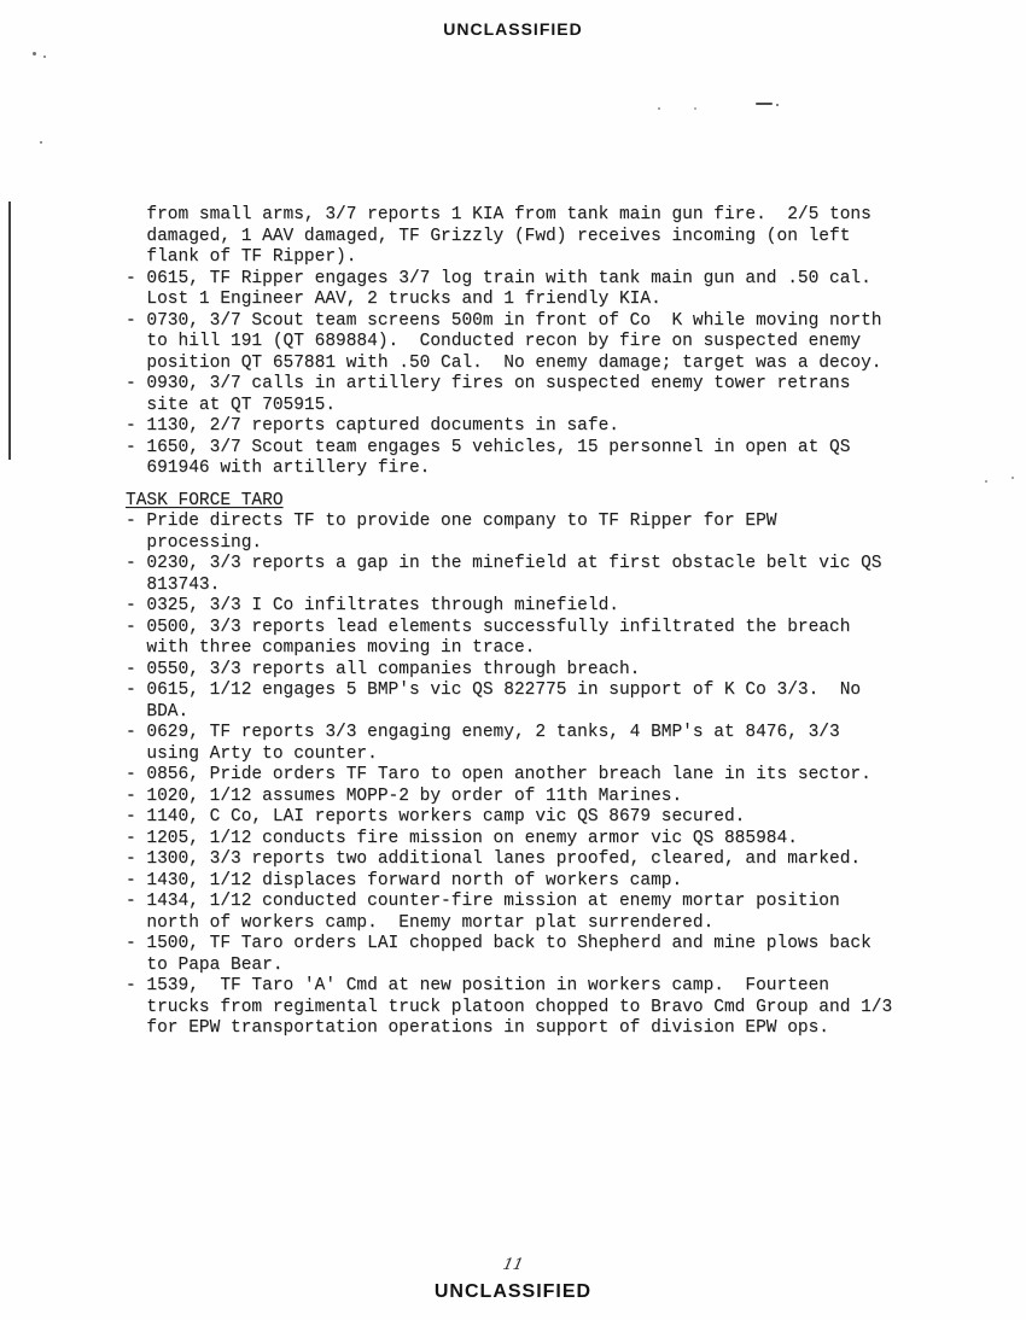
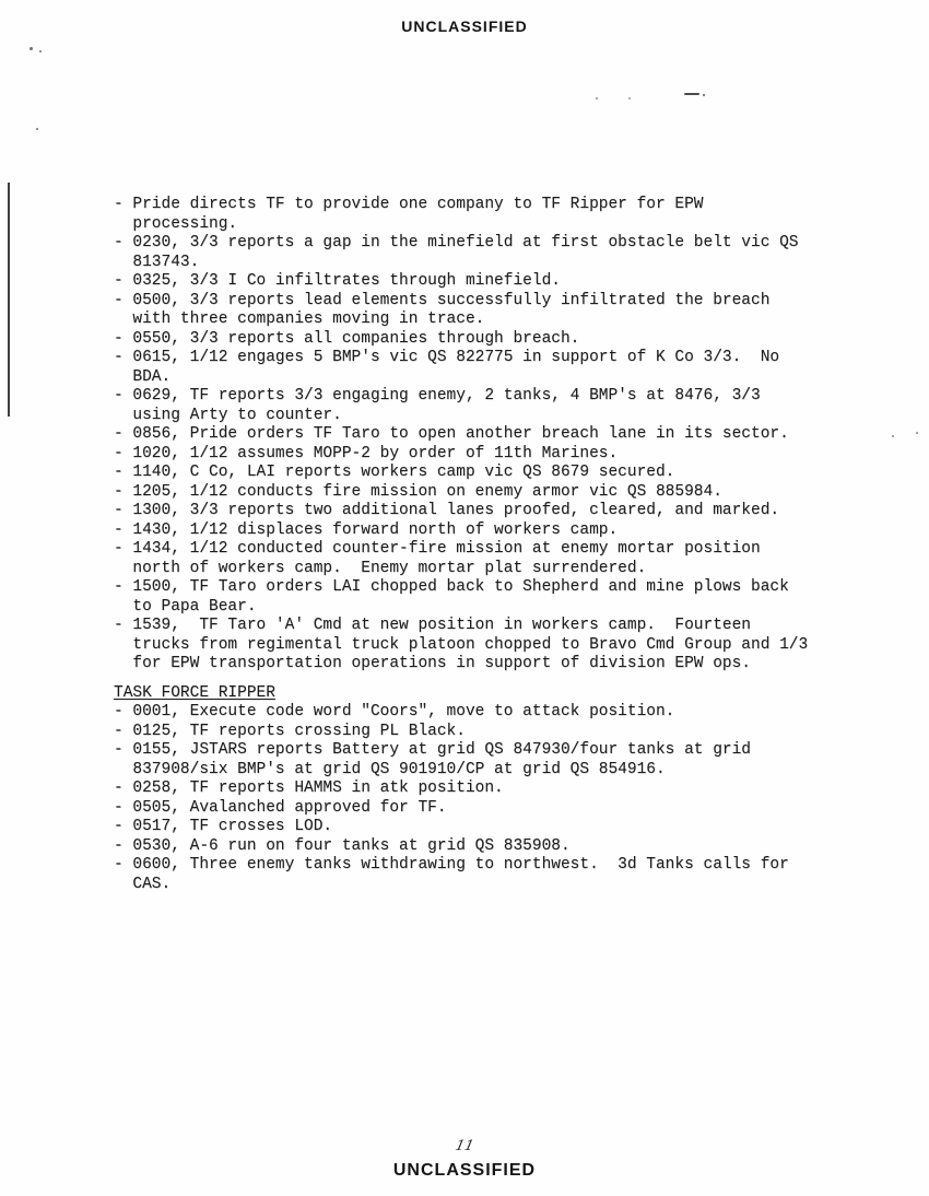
  UNCLASSIFIED
- from small arms, 3/7 reports 1 KIA from tank main gun fire. 2/5 tons
- damaged, 1 AAV damaged, TF Grizzly (Fwd) receives incoming (on left
- flank of TF Ripper).
- - 0615, TF Ripper engages 3/7 log train with tank main gun and .50 cal.
- Lost 1 Engineer AAV, 2 trucks and 1 friendly KIA.
- - 0730, 3/7 Scout team screens 500m in front of Co K while moving north
- to hill 191 (QT 689884). Conducted recon by fire on suspected enemy
- position QT 657881 with .50 Cal. No enemy damage; target was a decoy.
- - 0930, 3/7 calls in artillery fires on suspected enemy tower retrans
- site at QT 705915.
- - 1130, 2/7 reports captured documents in safe.
- - 1650, 3/7 Scout team engages 5 vehicles, 15 personnel in open at QS
- 691946 with artillery fire.
- TASK FORCE TARO
  - Pride directs TF to provide one company to TF Ripper for EPW
  processing.
  - 0230, 3/3 reports a gap in the minefield at first obstacle belt vic QS
  813743.
  - 0325, 3/3 I Co infiltrates through minefield.
  - 0500, 3/3 reports lead elements successfully infiltrated the breach
  with three companies moving in trace.
  - 0550, 3/3 reports all companies through breach.
  - 0615, 1/12 engages 5 BMP's vic QS 822775 in support of K Co 3/3. No
  BDA.
  - 0629, TF reports 3/3 engaging enemy, 2 tanks, 4 BMP's at 8476, 3/3
  using Arty to counter.
  - 0856, Pride orders TF Taro to open another breach lane in its sector.
  - 1020, 1/12 assumes MOPP-2 by order of 11th Marines.
  - 1140, C Co, LAI reports workers camp vic QS 8679 secured.
  - 1205, 1/12 conducts fire mission on enemy armor vic QS 885984.
  - 1300, 3/3 reports two additional lanes proofed, cleared, and marked.
  - 1430, 1/12 displaces forward north of workers camp.
  - 1434, 1/12 conducted counter-fire mission at enemy mortar position
  north of workers camp. Enemy mortar plat surrendered.
  - 1500, TF Taro orders LAI chopped back to Shepherd and mine plows back
  to Papa Bear.
  - 1539, TF Taro 'A' Cmd at new position in workers camp. Fourteen
  trucks from regimental truck platoon chopped to Bravo Cmd Group and 1/3
  for EPW transportation operations in support of division EPW ops.
+ TASK FORCE RIPPER
+ - 0001, Execute code word "Coors", move to attack position.
+ - 0125, TF reports crossing PL Black.
+ - 0155, JSTARS reports Battery at grid QS 847930/four tanks at grid
+ 837908/six BMP's at grid QS 901910/CP at grid QS 854916.
+ - 0258, TF reports HAMMS in atk position.
+ - 0505, Avalanched approved for TF.
+ - 0517, TF crosses LOD.
+ - 0530, A-6 run on four tanks at grid QS 835908.
+ - 0600, Three enemy tanks withdrawing to northwest. 3d Tanks calls for
+ CAS.
  UNCLASSIFIED
